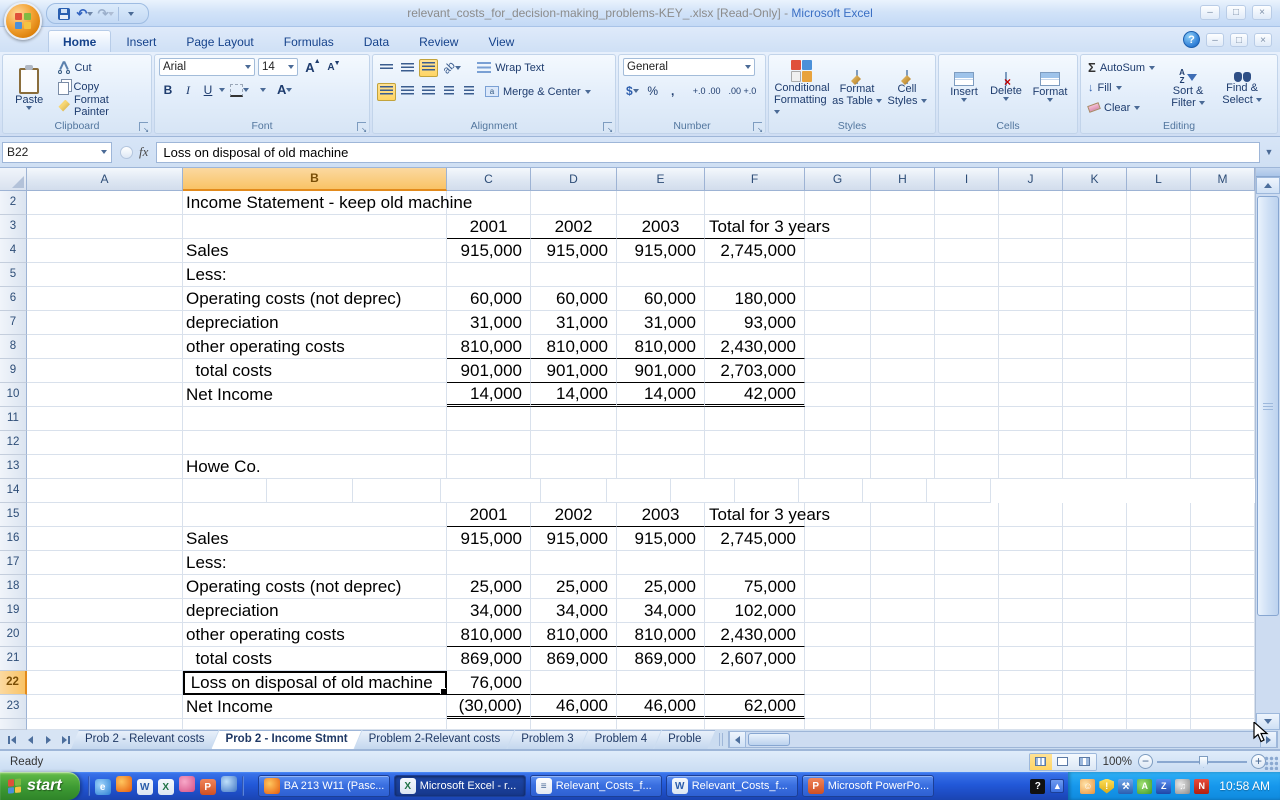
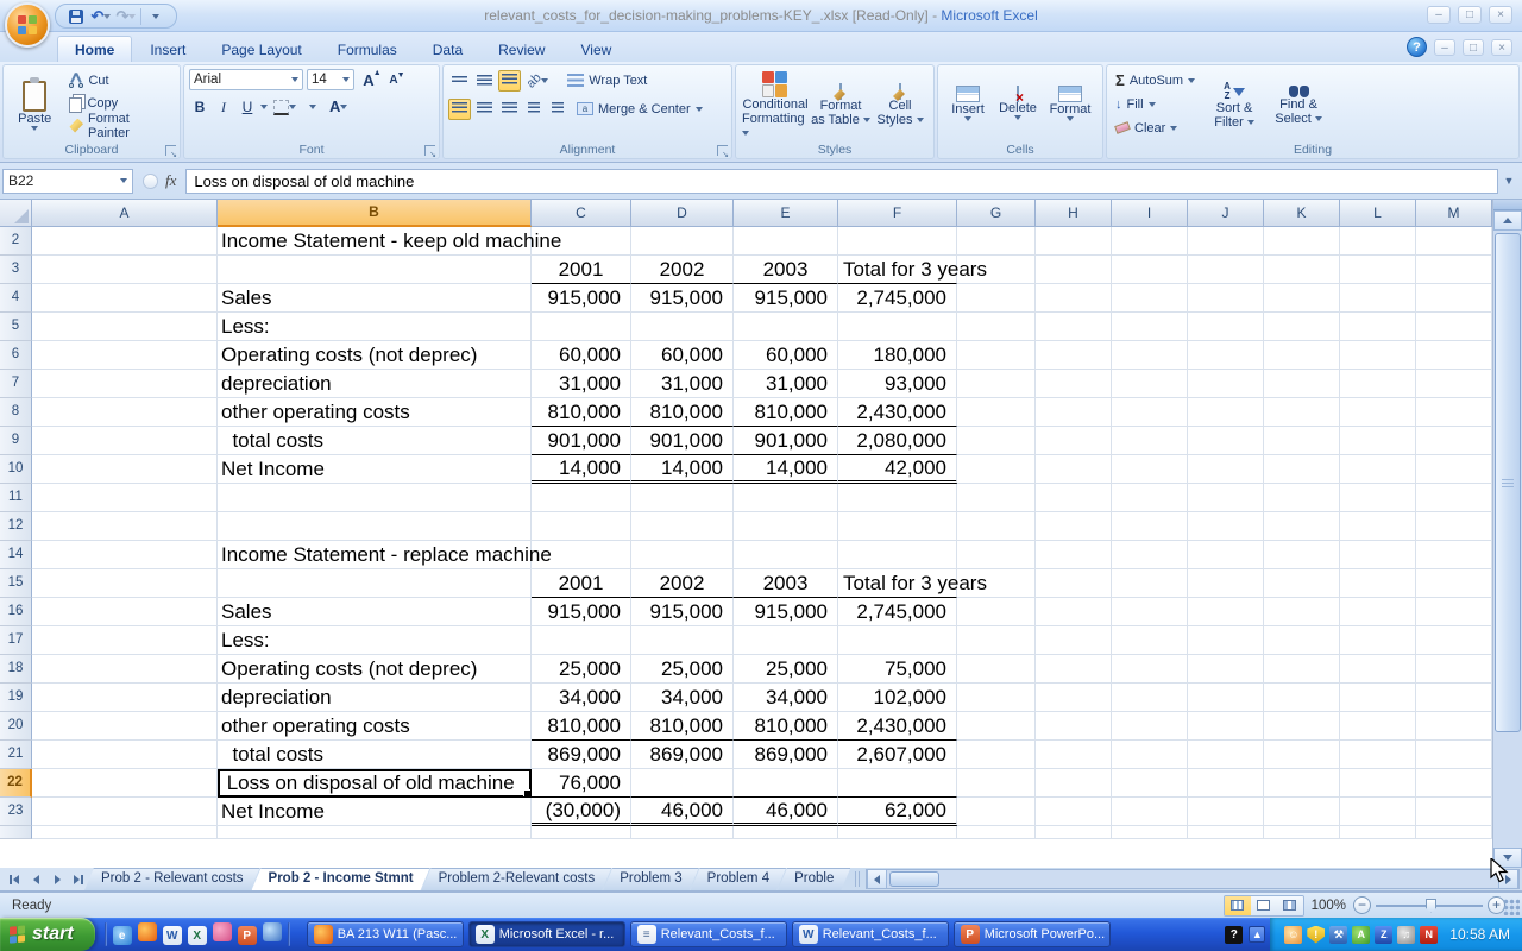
  relevant_costs_for_decision-making_problems-KEY_.xlsx [Read-Only] - Microsoft Excel
  –
  □
  ×
  ↶
  ↷
  Home
  Insert
  Page Layout
  Formulas
  Data
  Review
  View
  ?
  –
  □
  ×
  Paste
  Cut
  Copy
  Format Painter
  Clipboard
  Arial
  14
  A
  A
  B
  I
  U
  A
  Font
  Wrap Text
  a
  Merge & Center
  Alignment
- General
- $
- %
- ,
- +.0 .00
- .00 +.0
- Number
  Conditional
  Formatting
  Format
  as Table
  Cell
  Styles
  Styles
  Insert
  ×
  Delete
  Format
  Cells
  Σ
  AutoSum
  ↓
  Fill
  Clear
  A
  Z
  Sort &
  Filter
  Find &
  Select
  Editing
  B22
  fx
  Loss on disposal of old machine
  ▼
  A
  B
  C
  D
  E
  F
  G
  H
  I
  J
  K
  L
  M
  2
  Income Statement - keep old machine
  3
  2001
  2002
  2003
  Total for 3 years
  4
  Sales
  915,000
  915,000
  915,000
  2,745,000
  5
  Less:
  6
  Operating costs (not deprec)
  60,000
  60,000
  60,000
  180,000
  7
  depreciation
  31,000
  31,000
  31,000
  93,000
  8
  other operating costs
  810,000
  810,000
  810,000
  2,430,000
  9
  total costs
  901,000
  901,000
  901,000
- 2,703,000
+ 2,080,000
  10
  Net Income
  14,000
  14,000
  14,000
  42,000
  11
  12
- 13
- Howe Co.
  14
+ Income Statement - replace machine
  15
  2001
  2002
  2003
  Total for 3 years
  16
  Sales
  915,000
  915,000
  915,000
  2,745,000
  17
  Less:
  18
  Operating costs (not deprec)
  25,000
  25,000
  25,000
  75,000
  19
  depreciation
  34,000
  34,000
  34,000
  102,000
  20
  other operating costs
  810,000
  810,000
  810,000
  2,430,000
  21
  total costs
  869,000
  869,000
  869,000
  2,607,000
  22
  Loss on disposal of old machine
  76,000
  23
  Net Income
  (30,000)
  46,000
  46,000
  62,000
  Prob 2 - Relevant costs
  Prob 2 - Income Stmnt
  Problem 2-Relevant costs
  Problem 3
  Problem 4
  Proble
  Ready
  100%
  −
  +
  start
  e
  W
  X
  P
  BA 213 W11 (Pasc...
  X
  Microsoft Excel - r...
  ≡
  Relevant_Costs_f...
  W
  Relevant_Costs_f...
  P
  Microsoft PowerPo...
  ?
  ▲
  ☺
  !
  ⚒
  A
  Z
  ♫
  N
  10:58 AM
